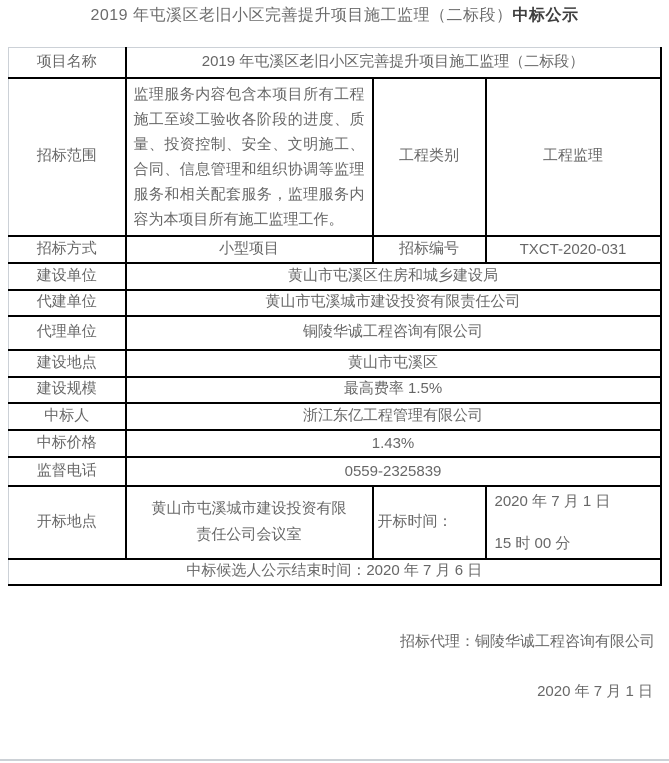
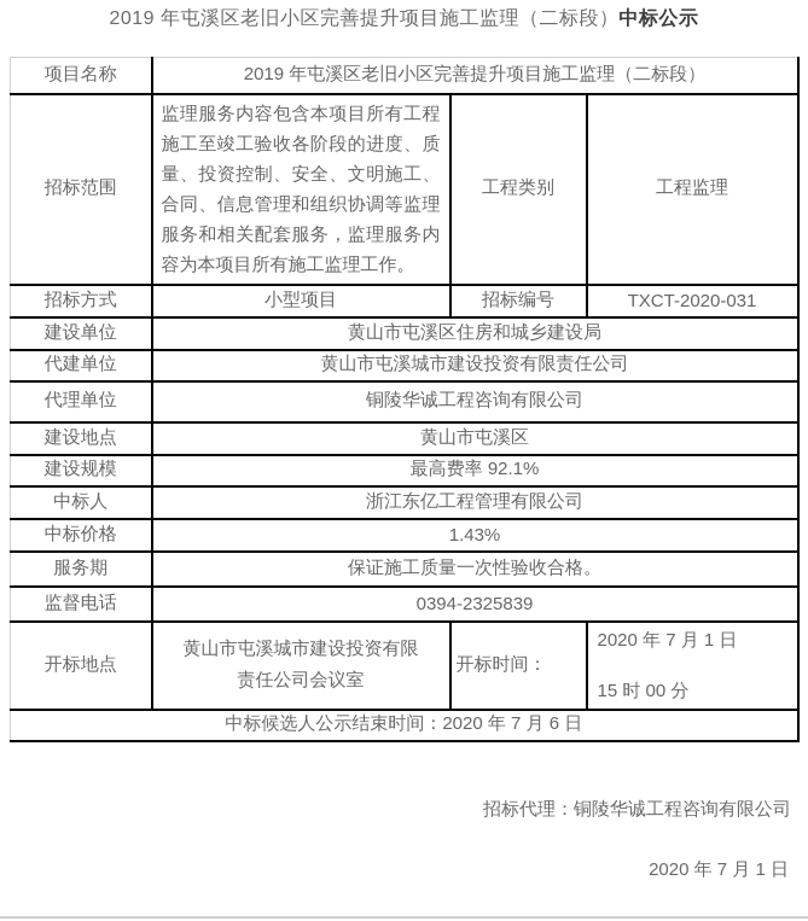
  2019 年屯溪区老旧小区完善提升项目施工监理（二标段）中标公示
  项目名称	2019 年屯溪区老旧小区完善提升项目施工监理（二标段）
  招标范围	监理服务内容包含本项目所有工程施工至竣工验收各阶段的进度、质量、投资控制、安全、文明施工、合同、信息管理和组织协调等监理服务和相关配套服务，监理服务内容为本项目所有施工监理工作。	工程类别	工程监理
  招标方式	小型项目	招标编号	TXCT-2020-031
  建设单位	黄山市屯溪区住房和城乡建设局
  代建单位	黄山市屯溪城市建设投资有限责任公司
  代理单位	铜陵华诚工程咨询有限公司
  建设地点	黄山市屯溪区
- 建设规模	最高费率 1.5%
+ 建设规模	最高费率 92.1%
  中标人	浙江东亿工程管理有限公司
  中标价格	1.43%
+ 服务期	保证施工质量一次性验收合格。
- 监督电话	0559-2325839
+ 监督电话	0394-2325839
  开标地点	黄山市屯溪城市建设投资有限 责任公司会议室	开标时间：	2020 年 7 月 1 日 15 时 00 分
  中标候选人公示结束时间：2020 年 7 月 6 日
  招标代理：铜陵华诚工程咨询有限公司
  2020 年 7 月 1 日
